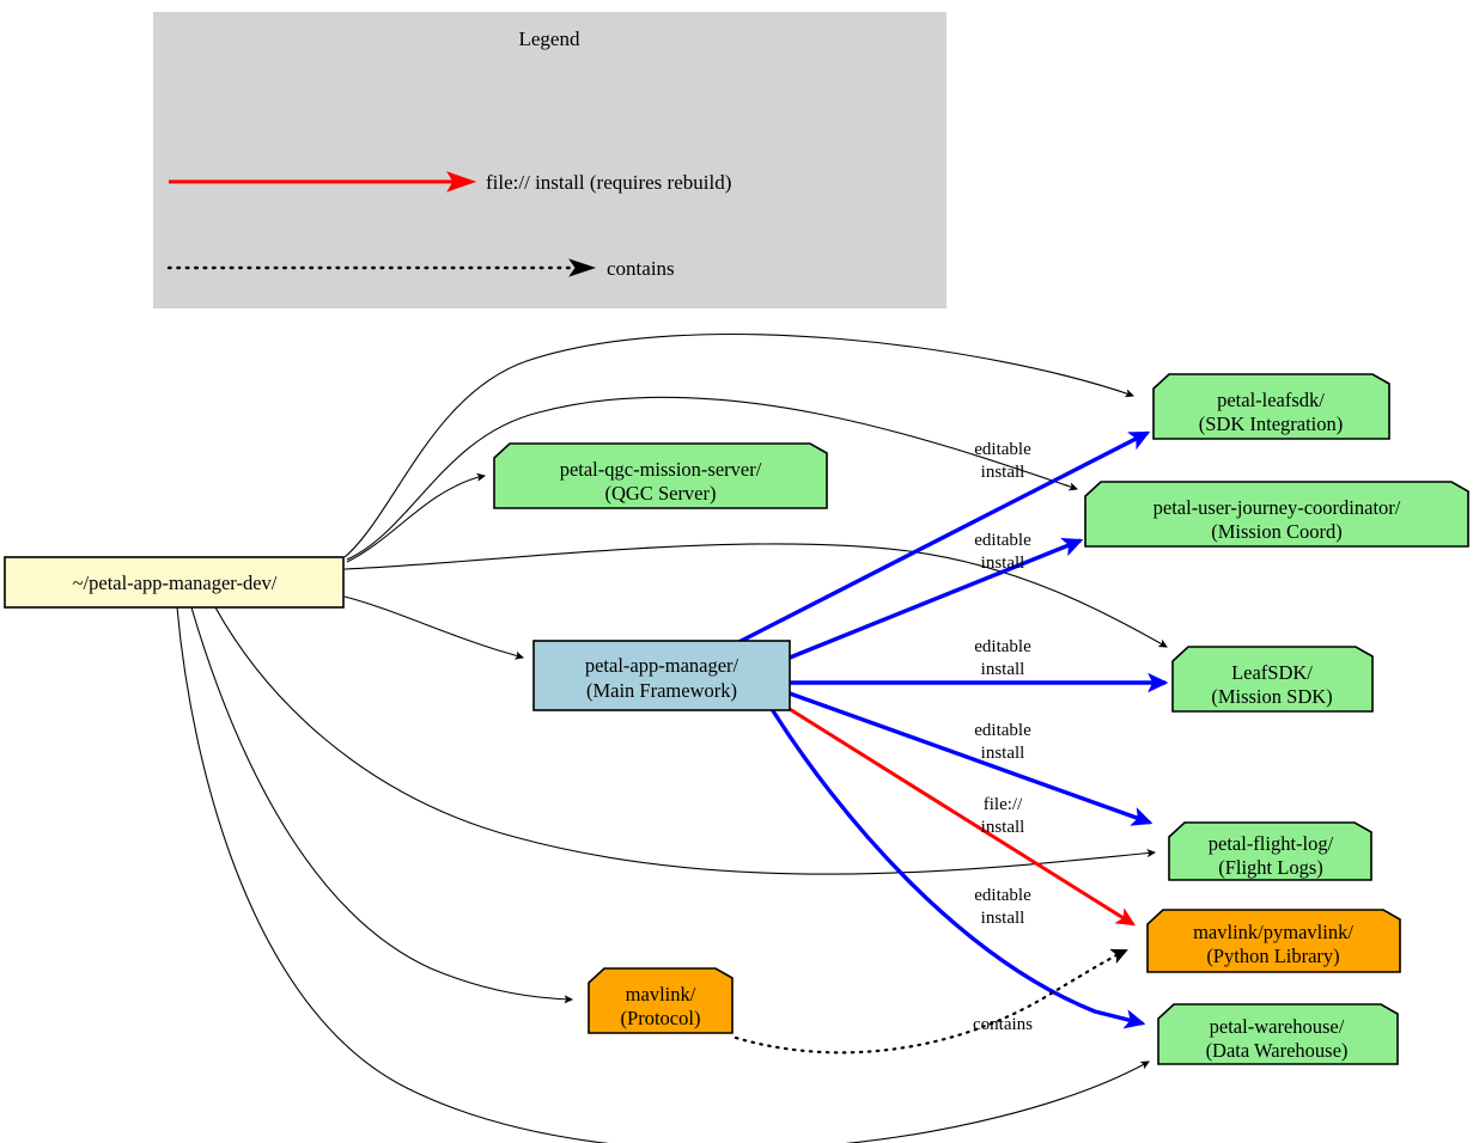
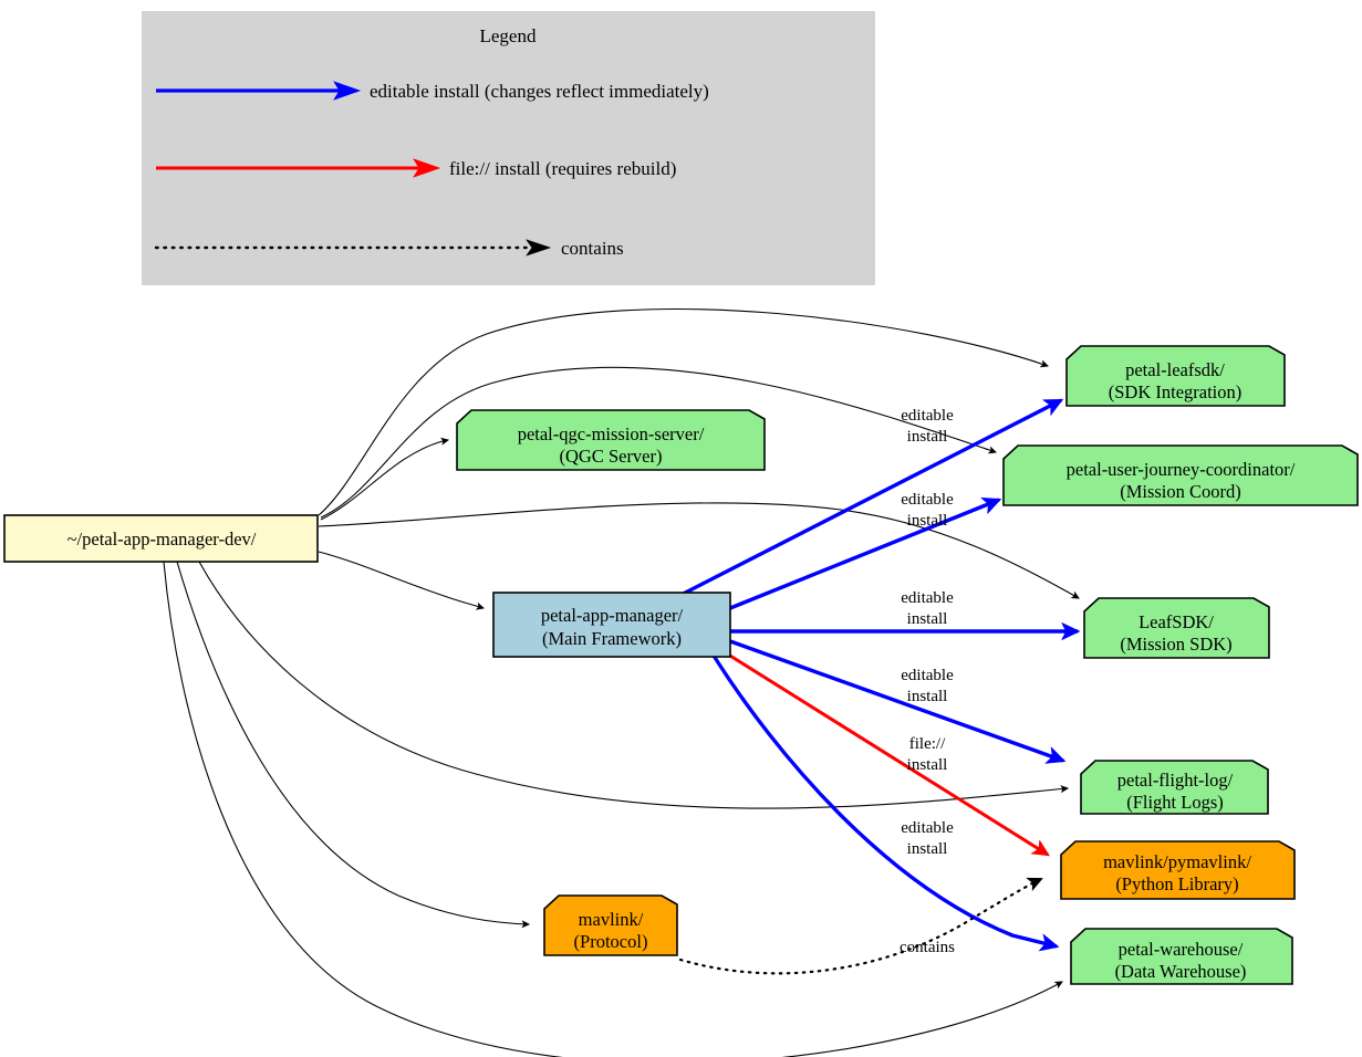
  Legend
+ editable install (changes reflect immediately)
  file:// install (requires rebuild)
  contains
  ~/petal-app-manager-dev/
  petal-qgc-mission-server/
  (QGC Server)
  petal-app-manager/
  (Main Framework)
  mavlink/
  (Protocol)
  petal-leafsdk/
  (SDK Integration)
  petal-user-journey-coordinator/
  (Mission Coord)
  LeafSDK/
  (Mission SDK)
  petal-flight-log/
  (Flight Logs)
  mavlink/pymavlink/
  (Python Library)
  petal-warehouse/
  (Data Warehouse)
  editable
  install
  editable
  install
  editable
  install
  editable
  install
  file://
  install
  editable
  install
  contains
